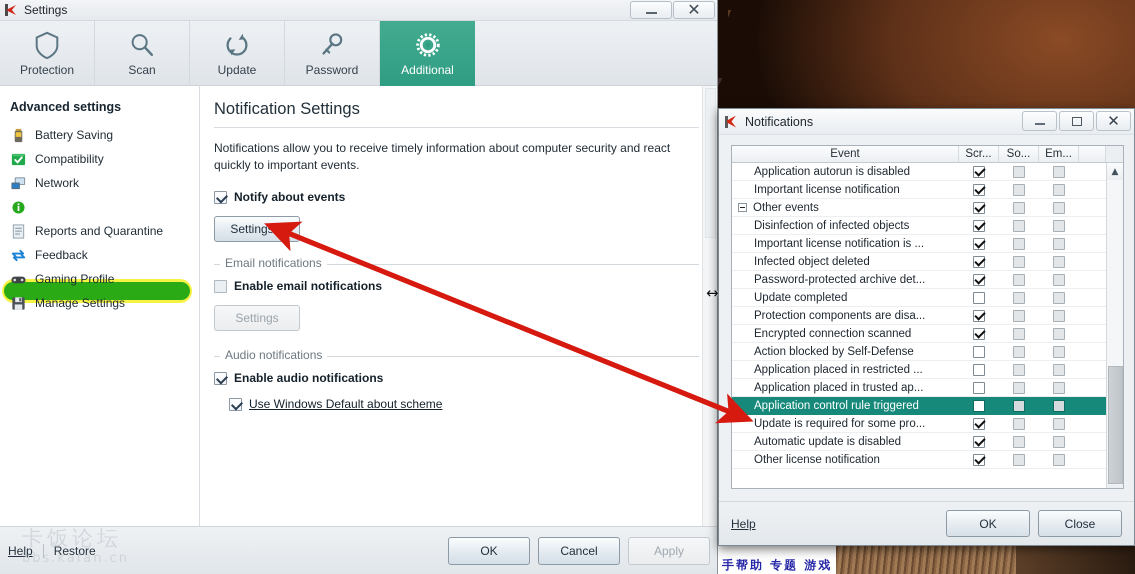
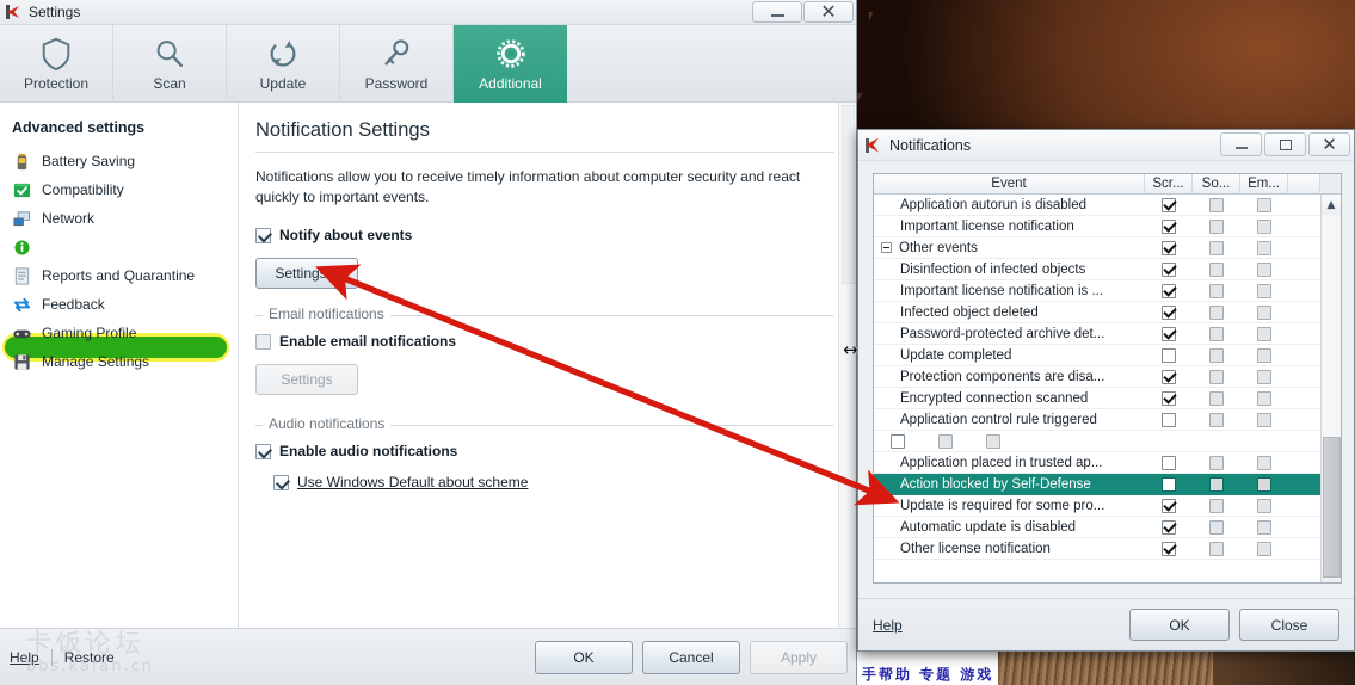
  手帮助 专题 游戏
  Settings
  ✕
  Protection
  Scan
  Update
  Password
  Additional
  Advanced settings
  Battery Saving
  Compatibility
  Network
  Reports and Quarantine
  Feedback
  Gaming Profile
  Manage Settings
  Notification Settings
  Notifications allow you to receive timely information about computer security and react quickly to important events.
  Notify about events
  Settings.
  Email notifications
  Enable email notifications
  Settings
  Audio notifications
  Enable audio notifications
  Use Windows Default about scheme
  Help
  Restore
  OK
  Cancel
  Apply
  卡饭论坛
  bbs.kafan.cn
  ↔
  Notifications
  ✕
  Event
  Scr...
  So...
  Em...
  Application autorun is disabled
  Important license notification
  Other events
  Disinfection of infected objects
  Important license notification is ...
  Infected object deleted
  Password-protected archive det...
  Update completed
  Protection components are disa...
  Encrypted connection scanned
- Action blocked by Self-Defense
+ Application control rule triggered
- Application placed in restricted ...
  Application placed in trusted ap...
- Application control rule triggered
+ Action blocked by Self-Defense
  Update is required for some pro...
  Automatic update is disabled
  Other license notification
  ▲
  Help
  OK
  Close
